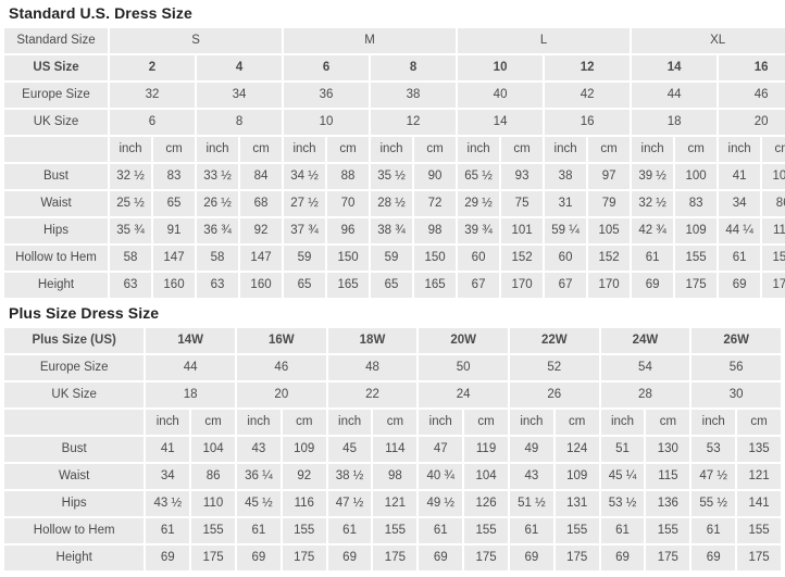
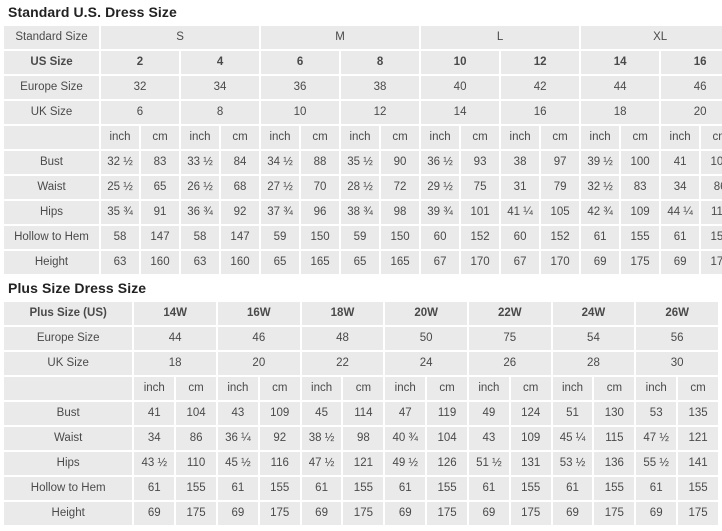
  Standard U.S. Dress Size
  Standard Size	S	M	L	XL
  US Size	2	4	6	8	10	12	14	16
  Europe Size	32	34	36	38	40	42	44	46
  UK Size	6	8	10	12	14	16	18	20
  	inch	cm	inch	cm	inch	cm	inch	cm	inch	cm	inch	cm	inch	cm	inch	c
- Bust	32 ½	83	33 ½	84	34 ½	88	35 ½	90	65 ½	93	38	97	39 ½	100	41	10
+ Bust	32 ½	83	33 ½	84	34 ½	88	35 ½	90	36 ½	93	38	97	39 ½	100	41	10
  Waist	25 ½	65	26 ½	68	27 ½	70	28 ½	72	29 ½	75	31	79	32 ½	83	34	8
- Hips	35 ¾	91	36 ¾	92	37 ¾	96	38 ¾	98	39 ¾	101	59 ¼	105	42 ¾	109	44 ¼	11
+ Hips	35 ¾	91	36 ¾	92	37 ¾	96	38 ¾	98	39 ¾	101	41 ¼	105	42 ¾	109	44 ¼	11
  Hollow to Hem	58	147	58	147	59	150	59	150	60	152	60	152	61	155	61	15
  Height	63	160	63	160	65	165	65	165	67	170	67	170	69	175	69	17
  Plus Size Dress Size
  Plus Size (US)	14W	16W	18W	20W	22W	24W	26W
- Europe Size	44	46	48	50	52	54	56
+ Europe Size	44	46	48	50	75	54	56
  UK Size	18	20	22	24	26	28	30
  	inch	cm	inch	cm	inch	cm	inch	cm	inch	cm	inch	cm	inch	cm
  Bust	41	104	43	109	45	114	47	119	49	124	51	130	53	135
  Waist	34	86	36 ¼	92	38 ½	98	40 ¾	104	43	109	45 ¼	115	47 ½	121
  Hips	43 ½	110	45 ½	116	47 ½	121	49 ½	126	51 ½	131	53 ½	136	55 ½	141
  Hollow to Hem	61	155	61	155	61	155	61	155	61	155	61	155	61	155
  Height	69	175	69	175	69	175	69	175	69	175	69	175	69	175
